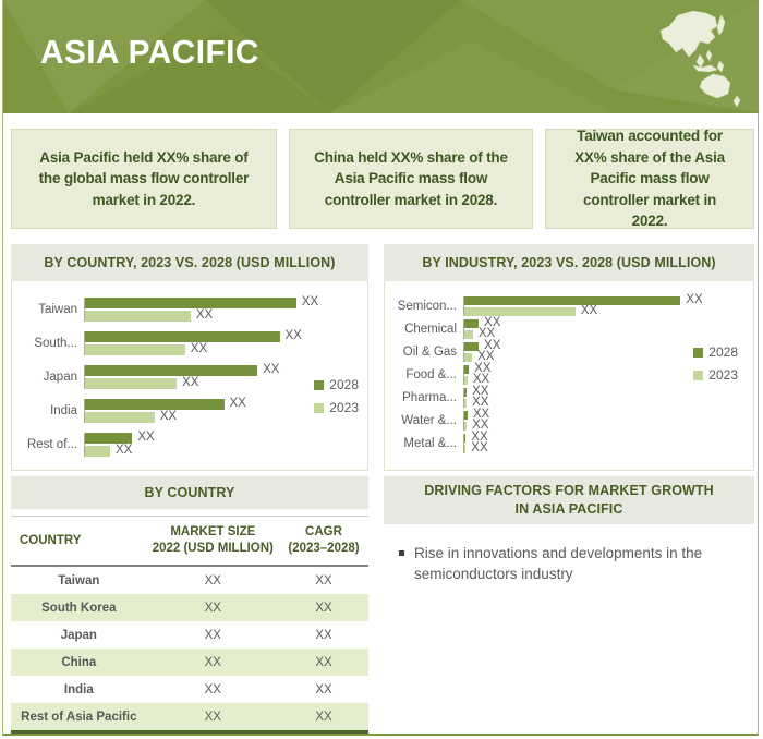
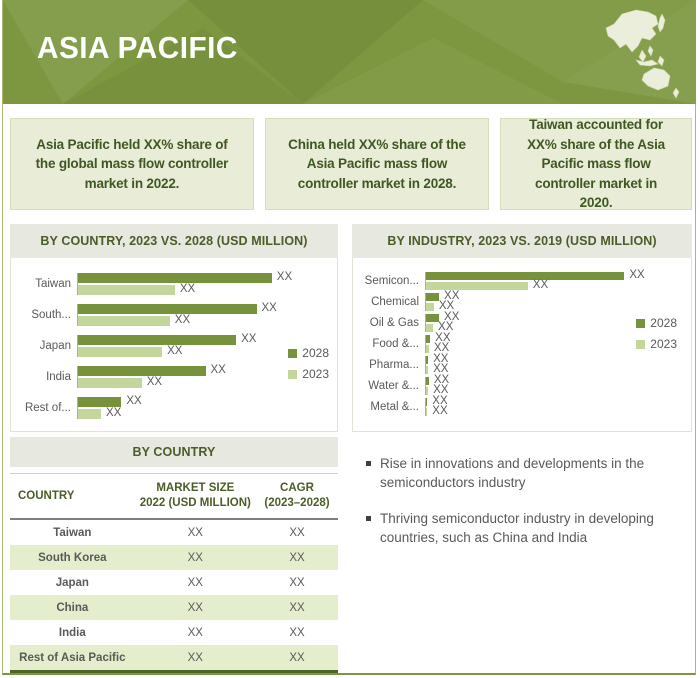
  ASIA PACIFIC
  Asia Pacific held XX% share of the global mass flow controller market in 2022.
  China held XX% share of the Asia Pacific mass flow controller market in 2028.
- Taiwan accounted for XX% share of the Asia Pacific mass flow controller market in 2022.
+ Taiwan accounted for XX% share of the Asia Pacific mass flow controller market in 2020.
  BY COUNTRY, 2023 VS. 2028 (USD MILLION)
  Taiwan
  XX
  XX
  South...
  XX
  XX
  Japan
  XX
  XX
  India
  XX
  XX
  Rest of...
  XX
  XX
  2028
  2023
- BY INDUSTRY, 2023 VS. 2028 (USD MILLION)
+ BY INDUSTRY, 2023 VS. 2019 (USD MILLION)
  Semicon...
  XX
  XX
  Chemical
  XX
  XX
  Oil & Gas
  XX
  XX
  Food &...
  XX
  XX
  Pharma...
  XX
  XX
  Water &...
  XX
  XX
  Metal &...
  XX
  XX
  2028
  2023
  BY COUNTRY
  COUNTRY
  MARKET SIZE
  2022 (USD MILLION)
  CAGR
  (2023–2028)
  Taiwan
  XX
  XX
  South Korea
  XX
  XX
  Japan
  XX
  XX
  China
  XX
  XX
  India
  XX
  XX
  Rest of Asia Pacific
  XX
  XX
- DRIVING FACTORS FOR MARKET GROWTH
- IN ASIA PACIFIC
  Rise in innovations and developments in the semiconductors industry
+ Thriving semiconductor industry in developing countries, such as China and India
